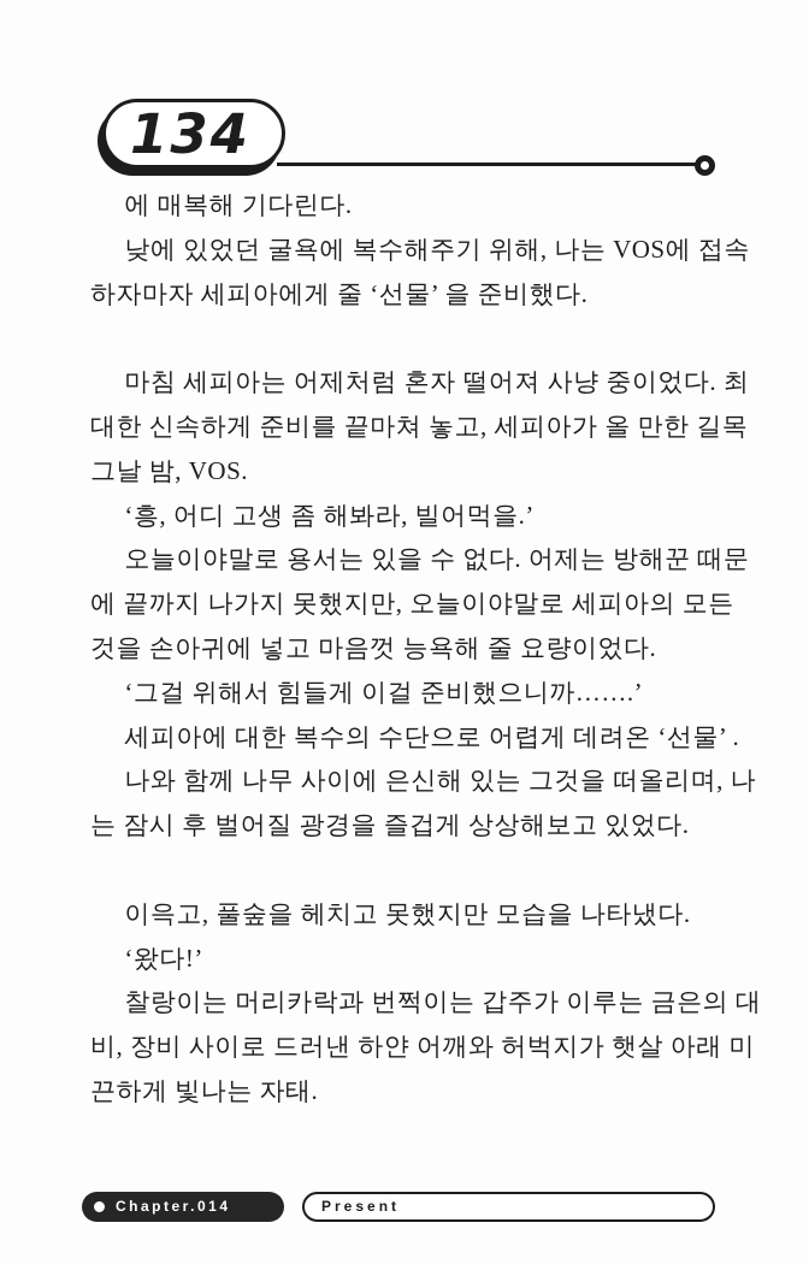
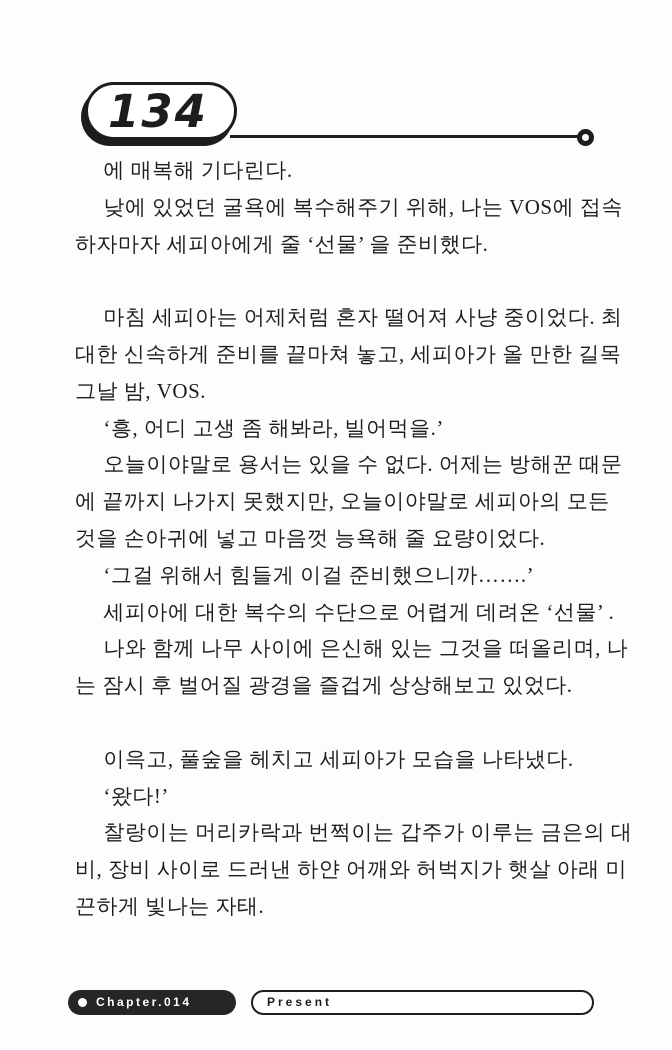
  134
  에 매복해 기다린다.
  낮에 있었던 굴욕에 복수해주기 위해, 나는 VOS에 접속
  하자마자 세피아에게 줄 ‘선물’ 을 준비했다.
  마침 세피아는 어제처럼 혼자 떨어져 사냥 중이었다. 최
  대한 신속하게 준비를 끝마쳐 놓고, 세피아가 올 만한 길목
  그날 밤, VOS.
  ‘흥, 어디 고생 좀 해봐라, 빌어먹을.’
  오늘이야말로 용서는 있을 수 없다. 어제는 방해꾼 때문
  에 끝까지 나가지 못했지만, 오늘이야말로 세피아의 모든
  것을 손아귀에 넣고 마음껏 능욕해 줄 요량이었다.
  ‘그걸 위해서 힘들게 이걸 준비했으니까…….’
  세피아에 대한 복수의 수단으로 어렵게 데려온 ‘선물’ .
  나와 함께 나무 사이에 은신해 있는 그것을 떠올리며, 나
  는 잠시 후 벌어질 광경을 즐겁게 상상해보고 있었다.
- 이윽고, 풀숲을 헤치고 못했지만 모습을 나타냈다.
+ 이윽고, 풀숲을 헤치고 세피아가 모습을 나타냈다.
  ‘왔다!’
  찰랑이는 머리카락과 번쩍이는 갑주가 이루는 금은의 대
  비, 장비 사이로 드러낸 하얀 어깨와 허벅지가 햇살 아래 미
  끈하게 빛나는 자태.
  Chapter.014
  Present
